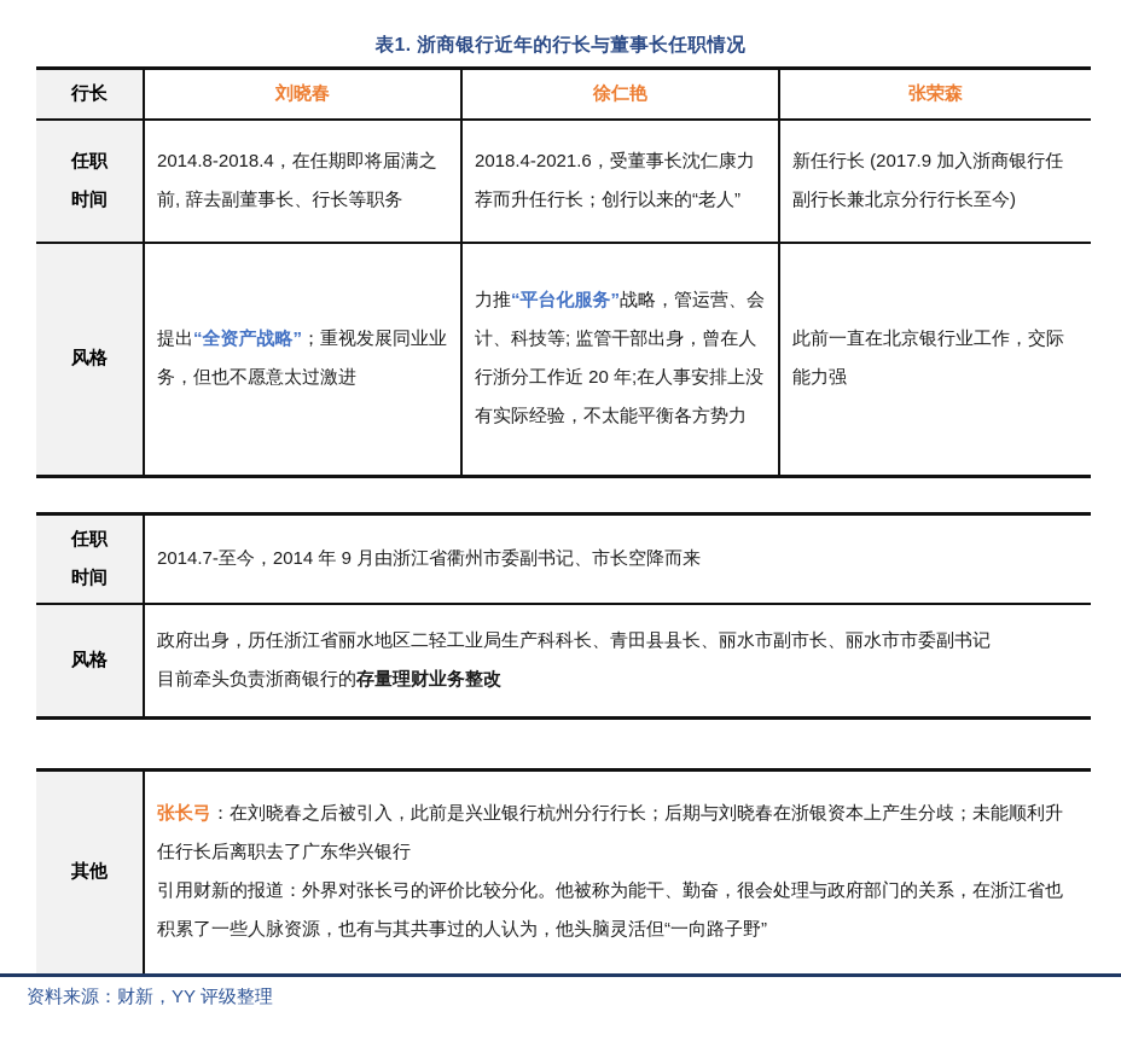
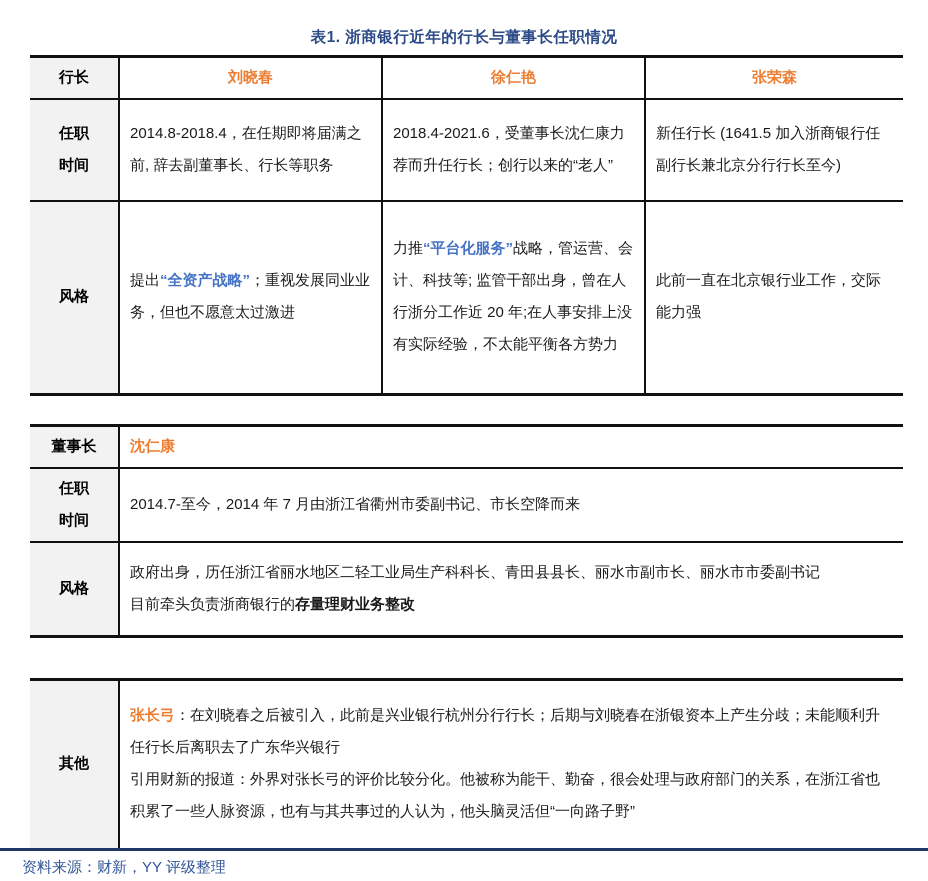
  表1. 浙商银行近年的行长与董事长任职情况
  行长	刘晓春	徐仁艳	张荣森
- 任职 时间	2014.8-2018.4，在任期即将届满之前, 辞去副董事长、行长等职务	2018.4-2021.6，受董事长沈仁康力荐而升任行长；创行以来的“老人”	新任行长 (2017.9 加入浙商银行任副行长兼北京分行行长至今)
+ 任职 时间	2014.8-2018.4，在任期即将届满之前, 辞去副董事长、行长等职务	2018.4-2021.6，受董事长沈仁康力荐而升任行长；创行以来的“老人”	新任行长 (1641.5 加入浙商银行任副行长兼北京分行行长至今)
  风格	提出“全资产战略”；重视发展同业业务，但也不愿意太过激进	力推“平台化服务”战略，管运营、会计、科技等; 监管干部出身，曾在人行浙分工作近 20 年;在人事安排上没有实际经验，不太能平衡各方势力	此前一直在北京银行业工作，交际能力强
+ 董事长	沈仁康
- 任职 时间	2014.7-至今，2014 年 9 月由浙江省衢州市委副书记、市长空降而来
+ 任职 时间	2014.7-至今，2014 年 7 月由浙江省衢州市委副书记、市长空降而来
  风格	政府出身，历任浙江省丽水地区二轻工业局生产科科长、青田县县长、丽水市副市长、丽水市市委副书记目前牵头负责浙商银行的存量理财业务整改
  其他	张长弓：在刘晓春之后被引入，此前是兴业银行杭州分行行长；后期与刘晓春在浙银资本上产生分歧；未能顺利升任行长后离职去了广东华兴银行引用财新的报道：外界对张长弓的评价比较分化。他被称为能干、勤奋，很会处理与政府部门的关系，在浙江省也积累了一些人脉资源，也有与其共事过的人认为，他头脑灵活但“一向路子野”
  资料来源：财新，YY 评级整理
